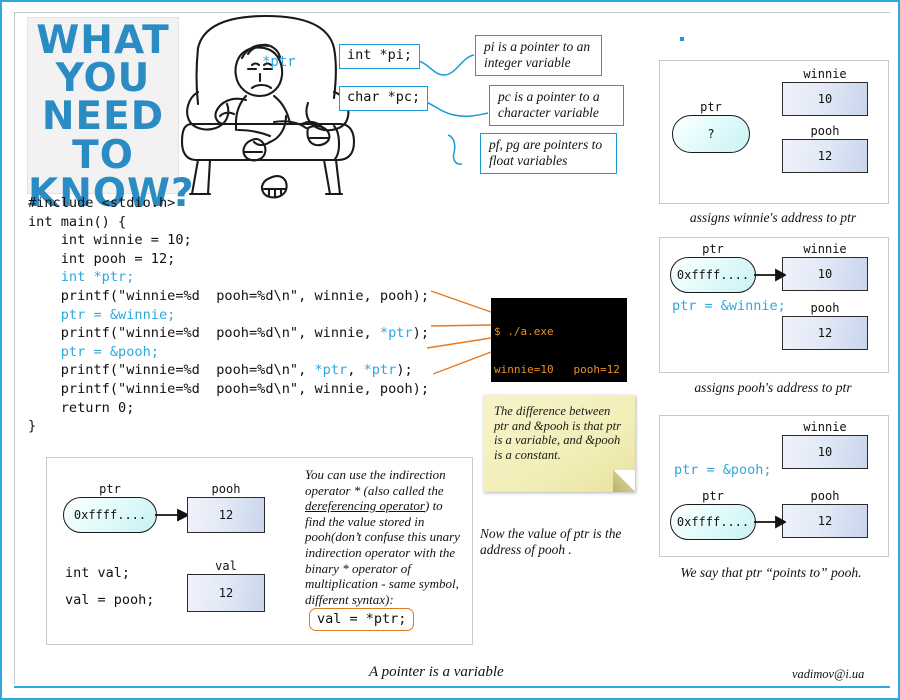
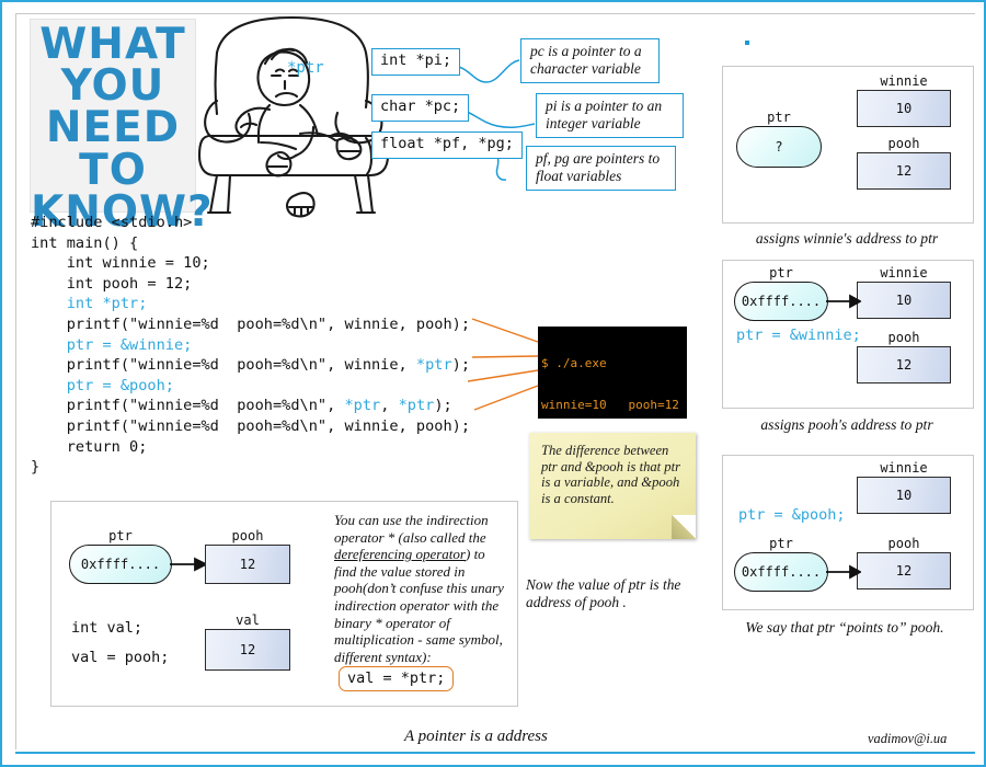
  WHAT
  YOU
  NEED
  TO
  KNOW
  *ptr
  int *pi;
- pi is a pointer to an integer variable
+ pc is a pointer to a character variable
  char *pc;
- pc is a pointer to a character variable
+ pi is a pointer to an integer variable
+ float *pf, *pg;
  pf, pg are pointers to float variables
  #include <stdio.h>
  int main() {
  int winnie = 10;
  int pooh = 12;
  int *ptr;
  printf("winnie=%d pooh=%d\n", winnie, pooh);
  ptr = &winnie;
  printf("winnie=%d pooh=%d\n", winnie, *ptr);
  ptr = &pooh;
  printf("winnie=%d pooh=%d\n", *ptr, *ptr);
  printf("winnie=%d pooh=%d\n", winnie, pooh);
  return 0;
  }
  $ ./a.exe
  winnie=10 pooh=12
  The difference between ptr and &pooh is that ptr is a variable, and &pooh is a constant.
  Now the value of ptr is the address of pooh .
  winnie
  10
  pooh
  12
  ptr
  ?
  assigns winnie's address to ptr
  winnie
  10
  pooh
  12
  ptr
  0xffff....
  ptr = &winnie;
  assigns pooh's address to ptr
  winnie
  10
  ptr = &pooh;
  pooh
  12
  ptr
  0xffff....
  We say that ptr “points to” pooh.
  ptr
  0xffff....
  pooh
  12
  int val;
  val = pooh;
  val
  12
  You can use the indirection operator * (also called the dereferencing operator) to find the value stored in pooh(don’t confuse this unary indirection operator with the binary * operator of multiplication - same symbol, different syntax):
  val = *ptr;
- A pointer is a variable
+ A pointer is a address
  vadimov@i.ua
